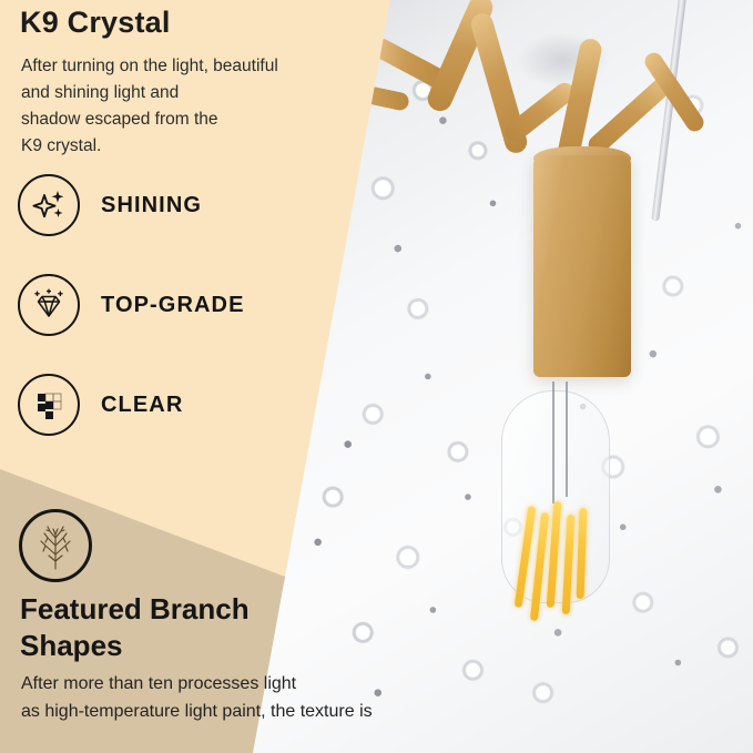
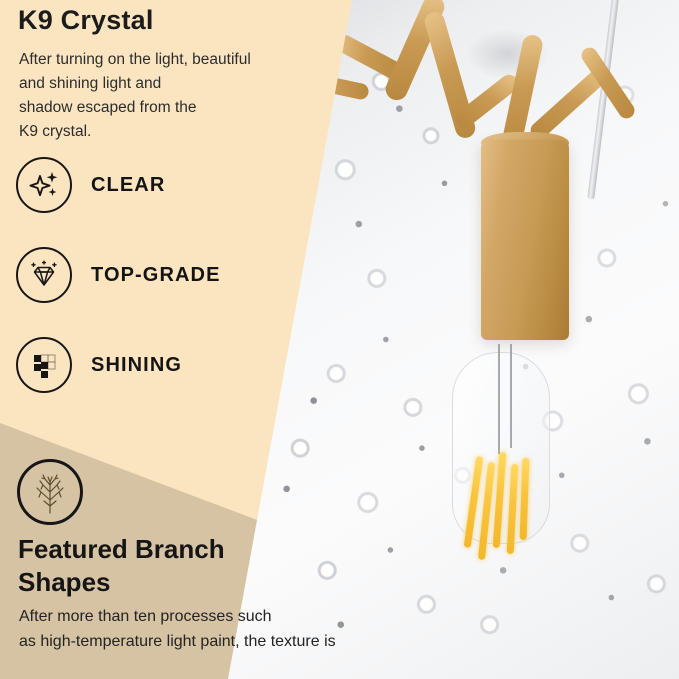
  K9 Crystal
  After turning on the light, beautiful
  and shining light and
  shadow escaped from the
  K9 crystal.
- SHINING
+ CLEAR
  TOP-GRADE
- CLEAR
+ SHINING
  Featured Branch
  Shapes
- After more than ten processes light
+ After more than ten processes such
  as high-temperature light paint, the texture is
